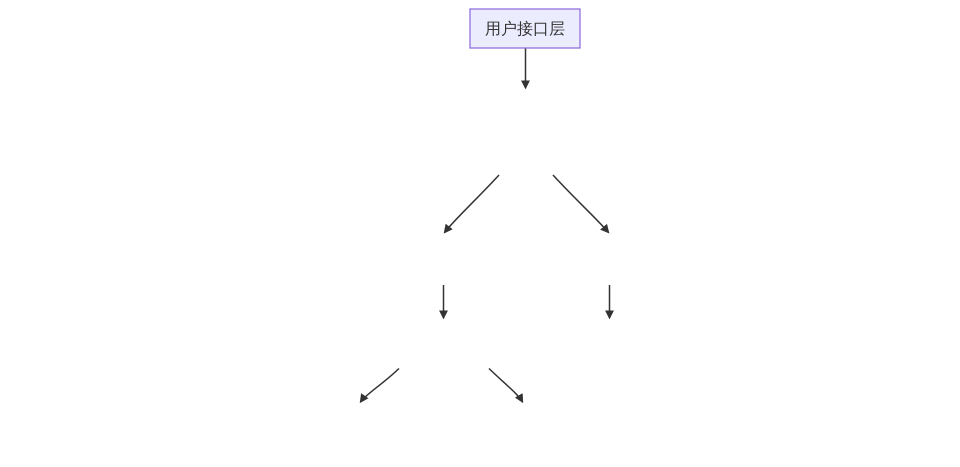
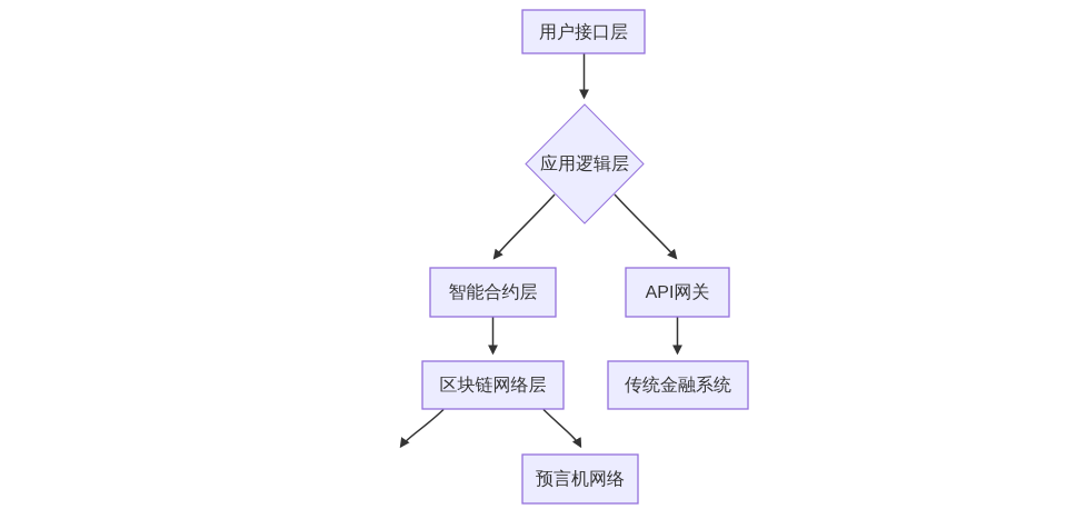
  用户接口层
+ 应用逻辑层
+ 智能合约层
+ API网关
+ 区块链网络层
+ 传统金融系统
+ 预言机网络
